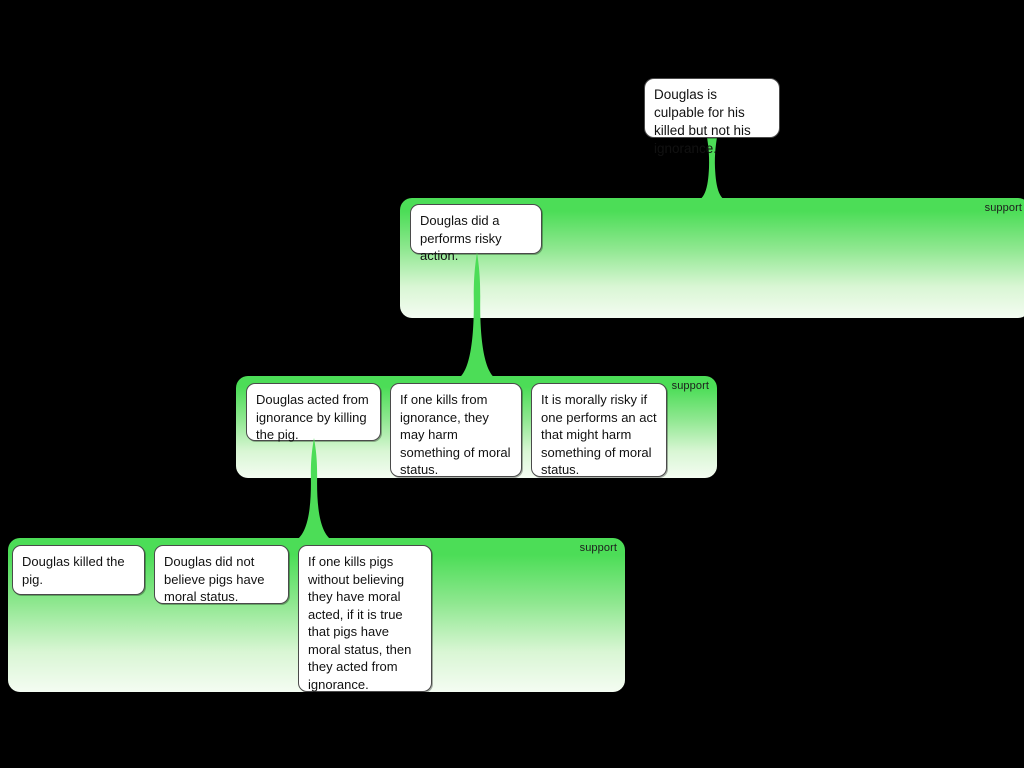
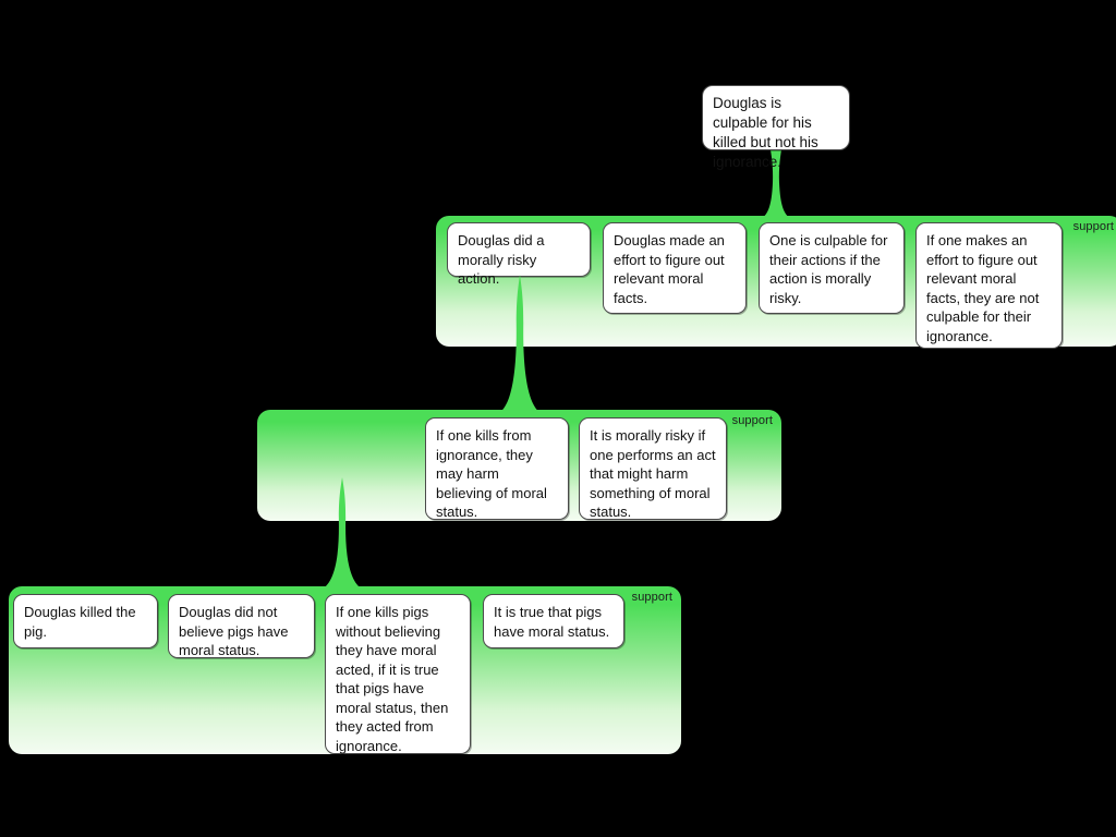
  support
- Douglas did a performs risky action.
+ Douglas did a morally risky action.
+ Douglas made an effort to figure out relevant moral facts.
+ One is culpable for their actions if the action is morally risky.
+ If one makes an effort to figure out relevant moral facts, they are not culpable for their ignorance.
  support
- Douglas acted from ignorance by killing the pig.
- If one kills from ignorance, they may harm something of moral status.
+ If one kills from ignorance, they may harm believing of moral status.
  It is morally risky if one performs an act that might harm something of moral status.
  support
  Douglas killed the pig.
  Douglas did not believe pigs have moral status.
  If one kills pigs without believing they have moral acted, if it is true that pigs have moral status, then they acted from ignorance.
+ It is true that pigs have moral status.
  Douglas is culpable for his killed but not his ignorance.
